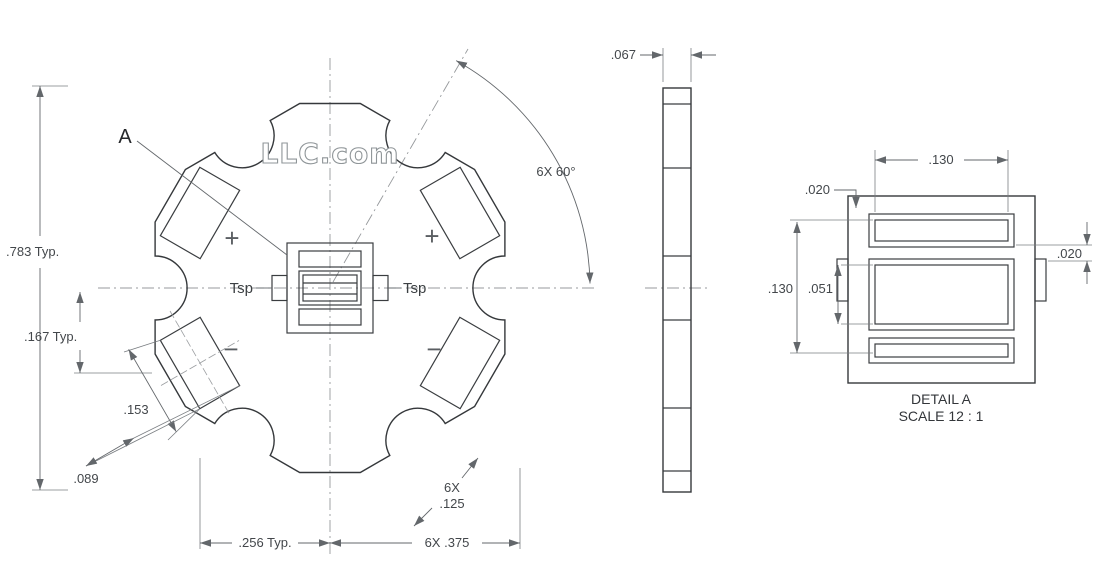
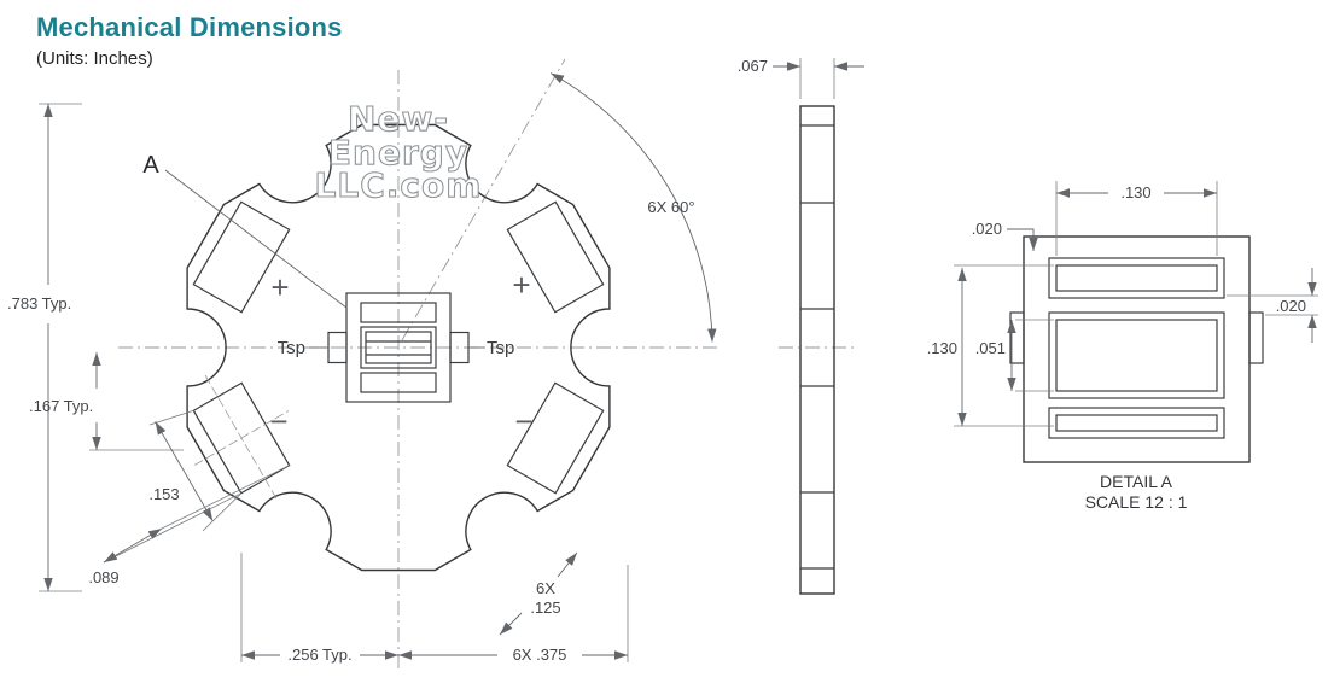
+ Mechanical Dimensions
+ (Units: Inches)
+ New-
+ Energy
  LLC.com
  +
  +
  −
  −
  Tsp
  Tsp
  A
  .783 Typ.
  .167 Typ.
  .153
  .089
  .256 Typ.
  6X .375
  6X 60°
  6X
  .125
  .067
  .130
  .020
  .020
  .130
  .051
  DETAIL A
  SCALE 12 : 1
